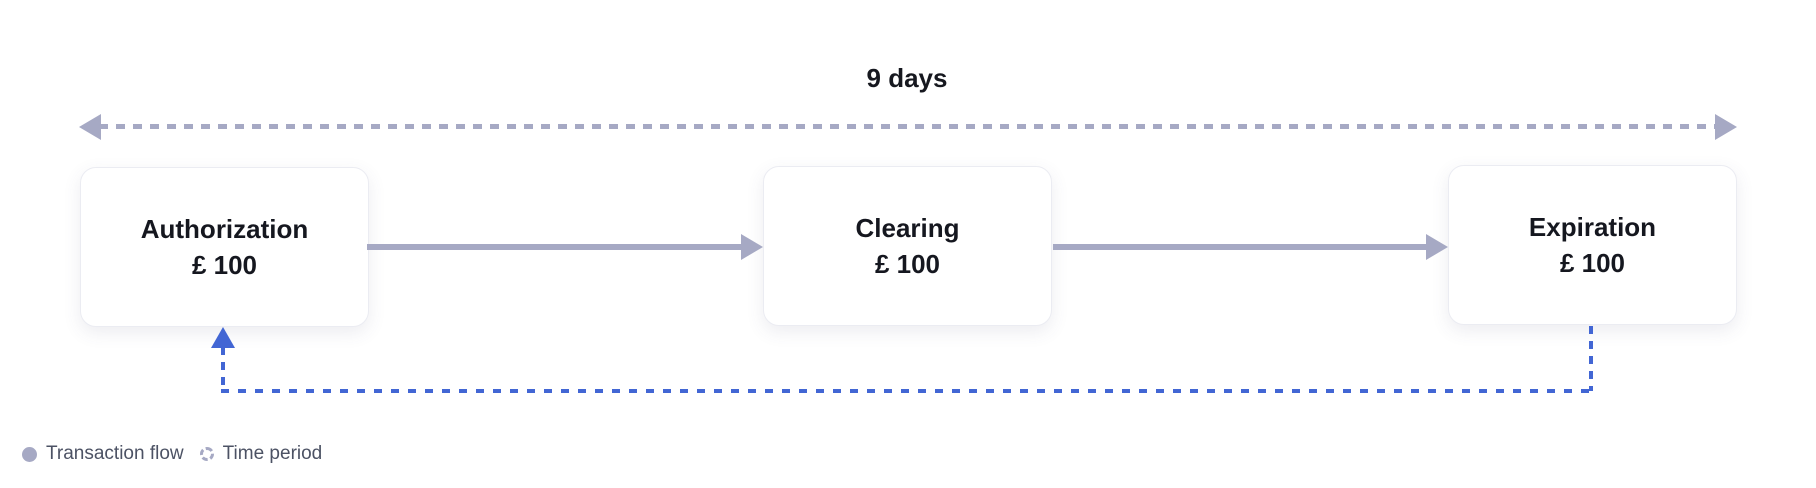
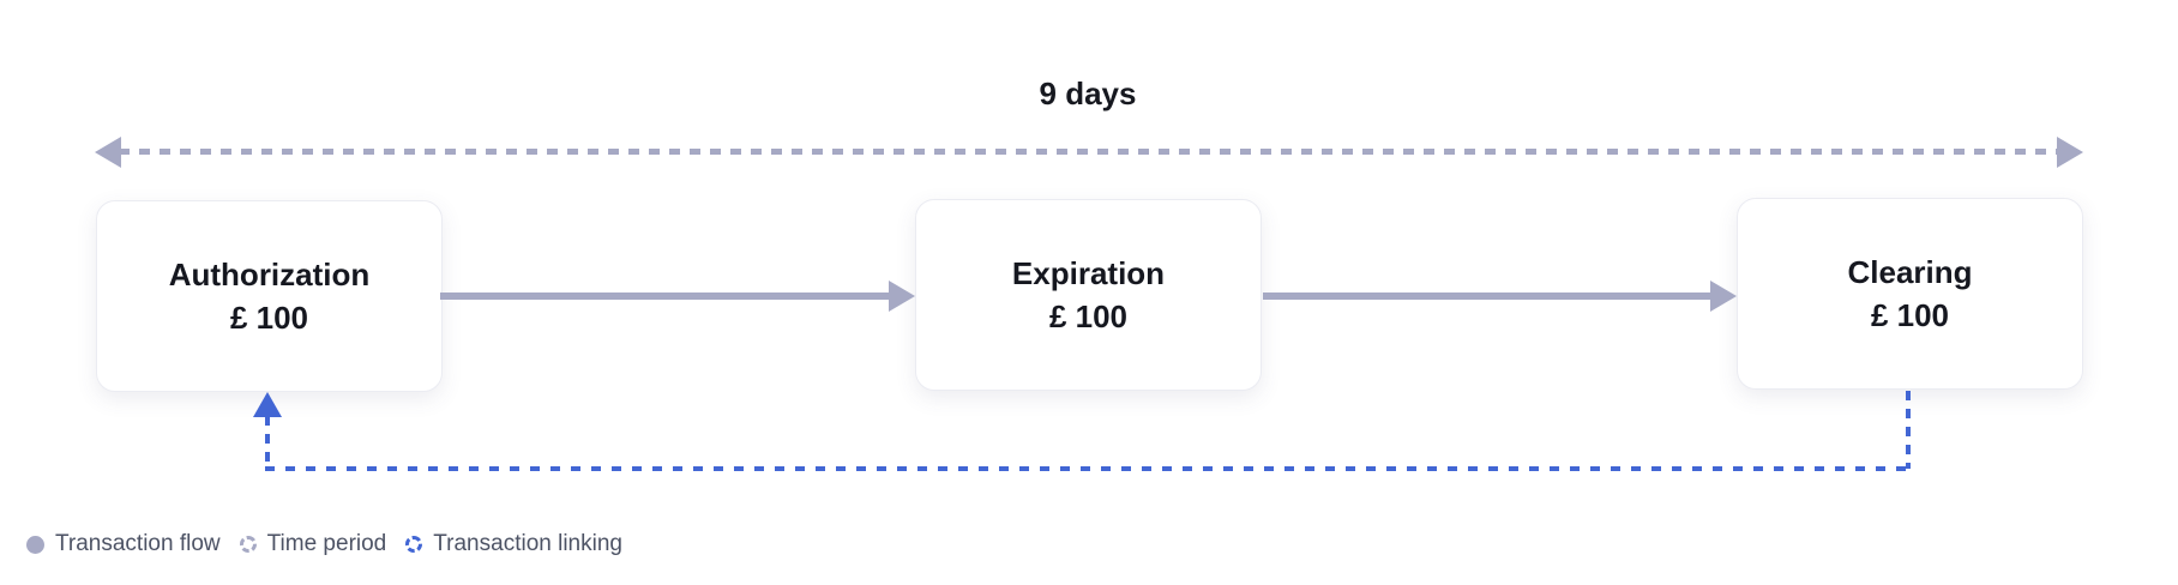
  9 days
  Authorization
  £ 100
- Clearing
+ Expiration
  £ 100
- Expiration
+ Clearing
  £ 100
  Transaction flow
  Time period
+ Transaction linking
